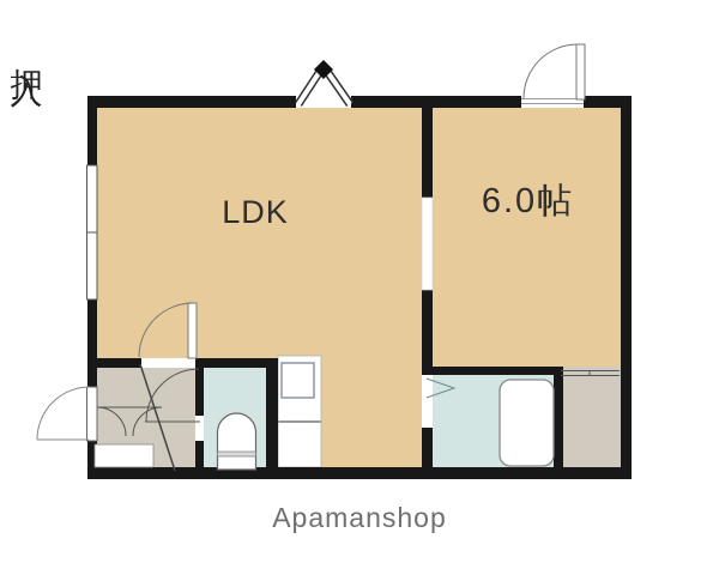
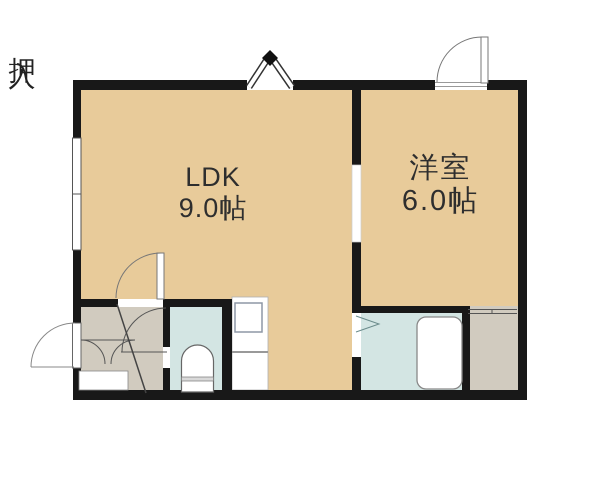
  LDK
+ 9.0帖
+ 洋室
  6.0帖
- Apamanshop
